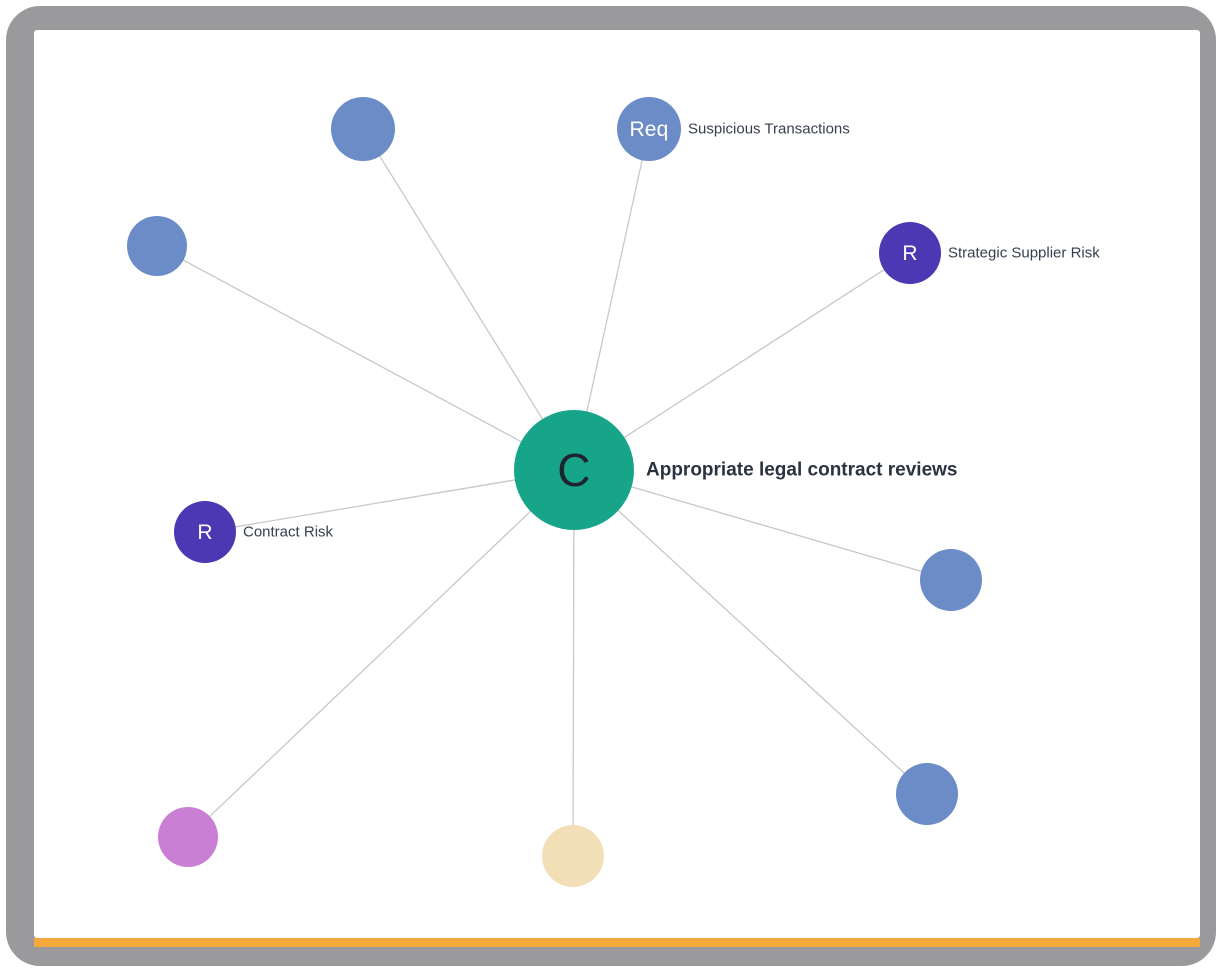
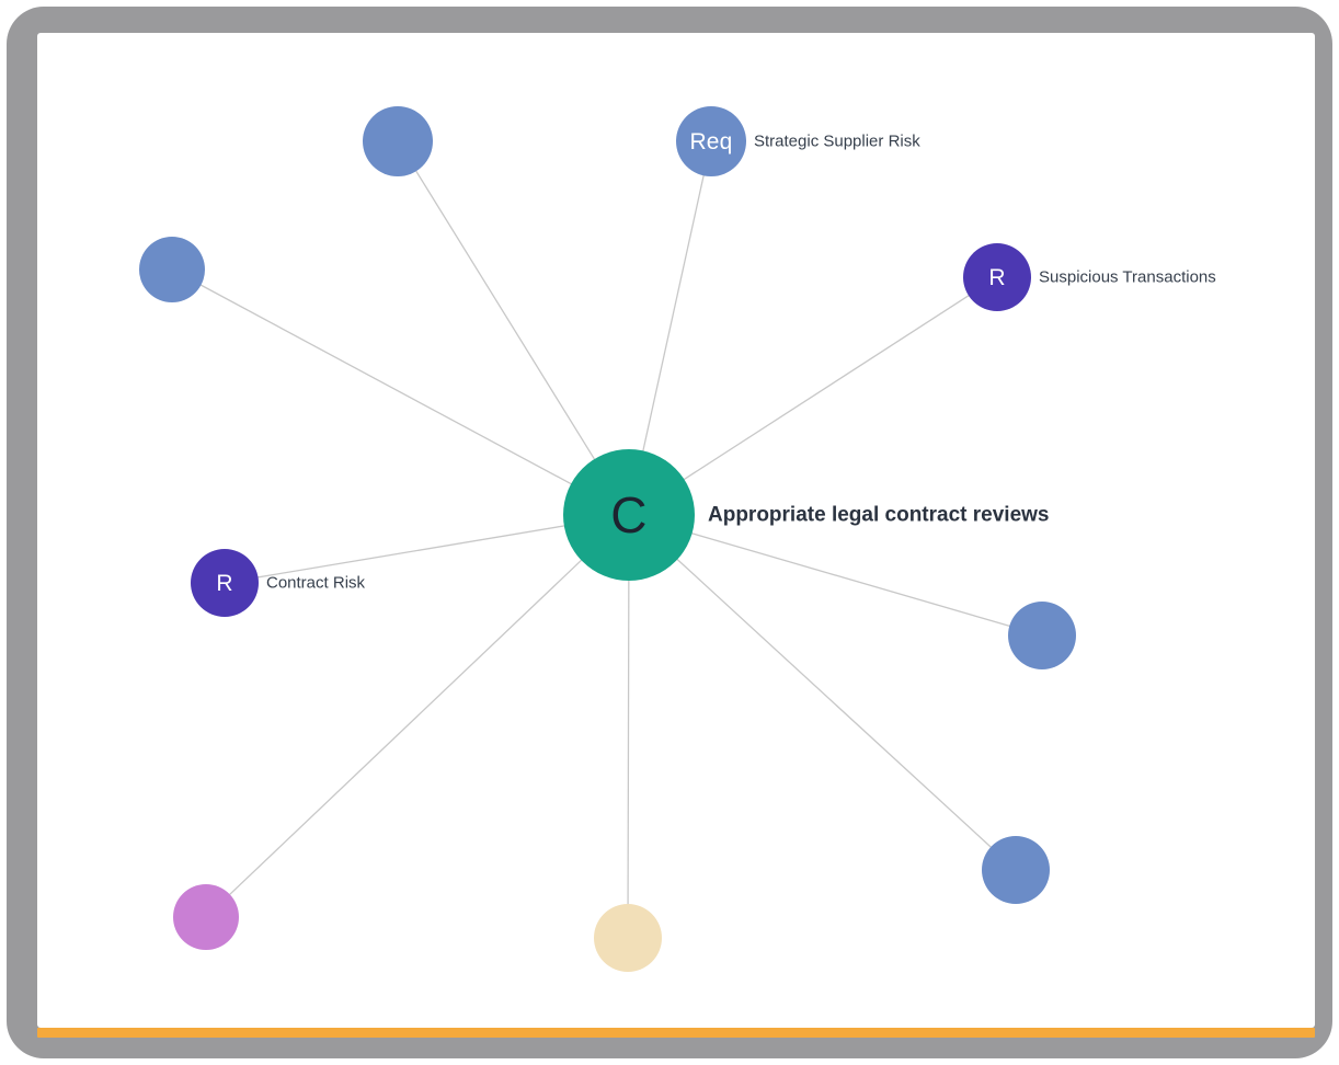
  Req
- Suspicious Transactions
+ Strategic Supplier Risk
  R
- Strategic Supplier Risk
+ Suspicious Transactions
  R
  Contract Risk
  C
  Appropriate legal contract reviews
